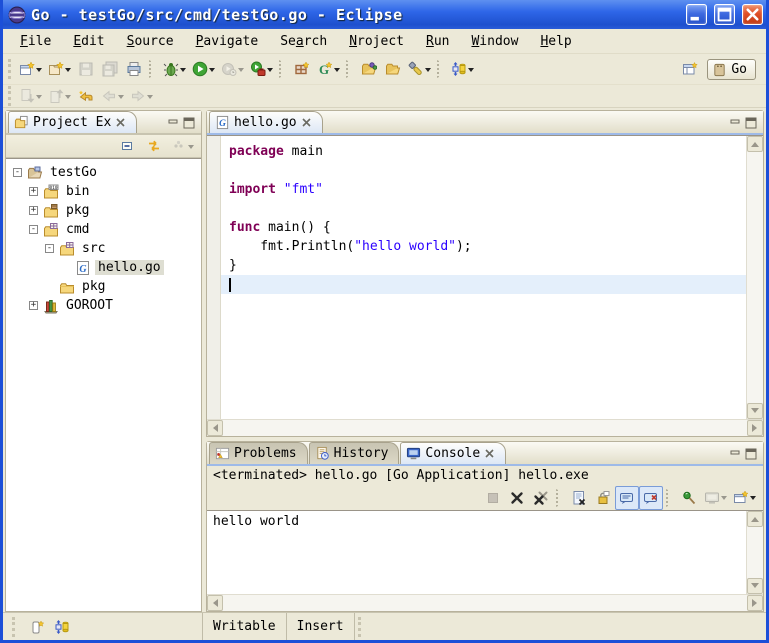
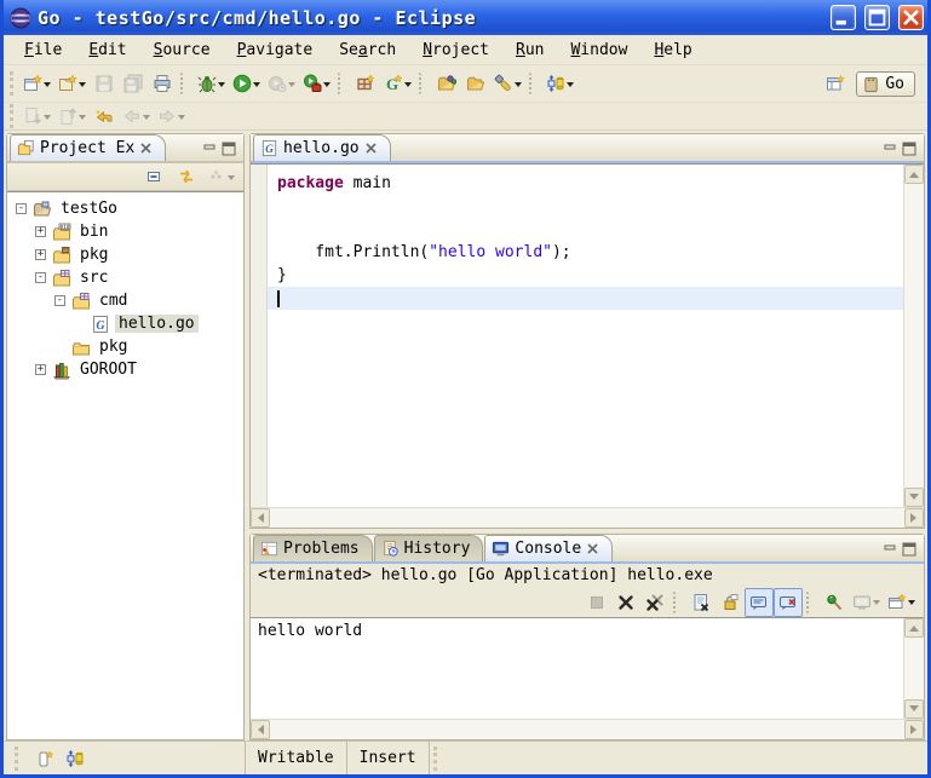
- Go - testGo/src/cmd/testGo.go - Eclipse
+ Go - testGo/src/cmd/hello.go - Eclipse
  File
  Edit
  Source
  Pavigate
  Search
  Nroject
  Run
  Window
  Help
  G
  Go
  Project Ex
  -
  testGo
  +
  bin
  +
  pkg
  -
- cmd
+ src
  -
- src
+ cmd
  G
  hello.go
  pkg
  +
  GOROOT
  G
  hello.go
  package main
- import "fmt"
- func main() {
  fmt.Println("hello world");
  }
  Problems
  History
  Console
  <terminated> hello.go [Go Application] hello.exe
  hello world
  Writable
  Insert
